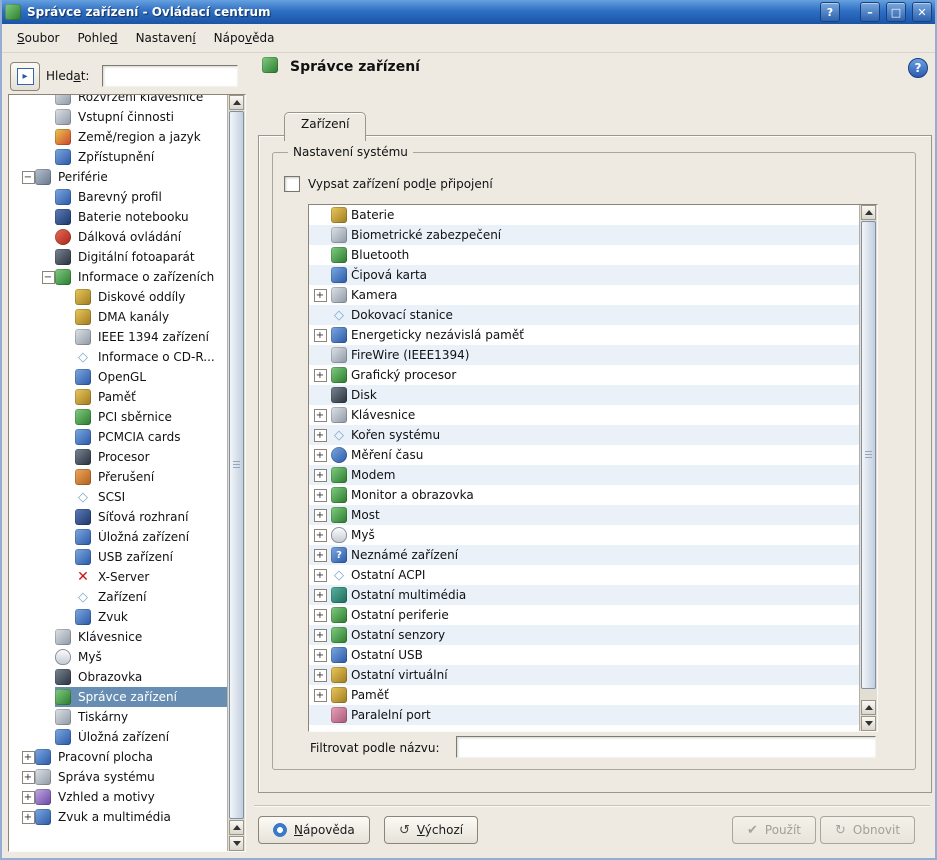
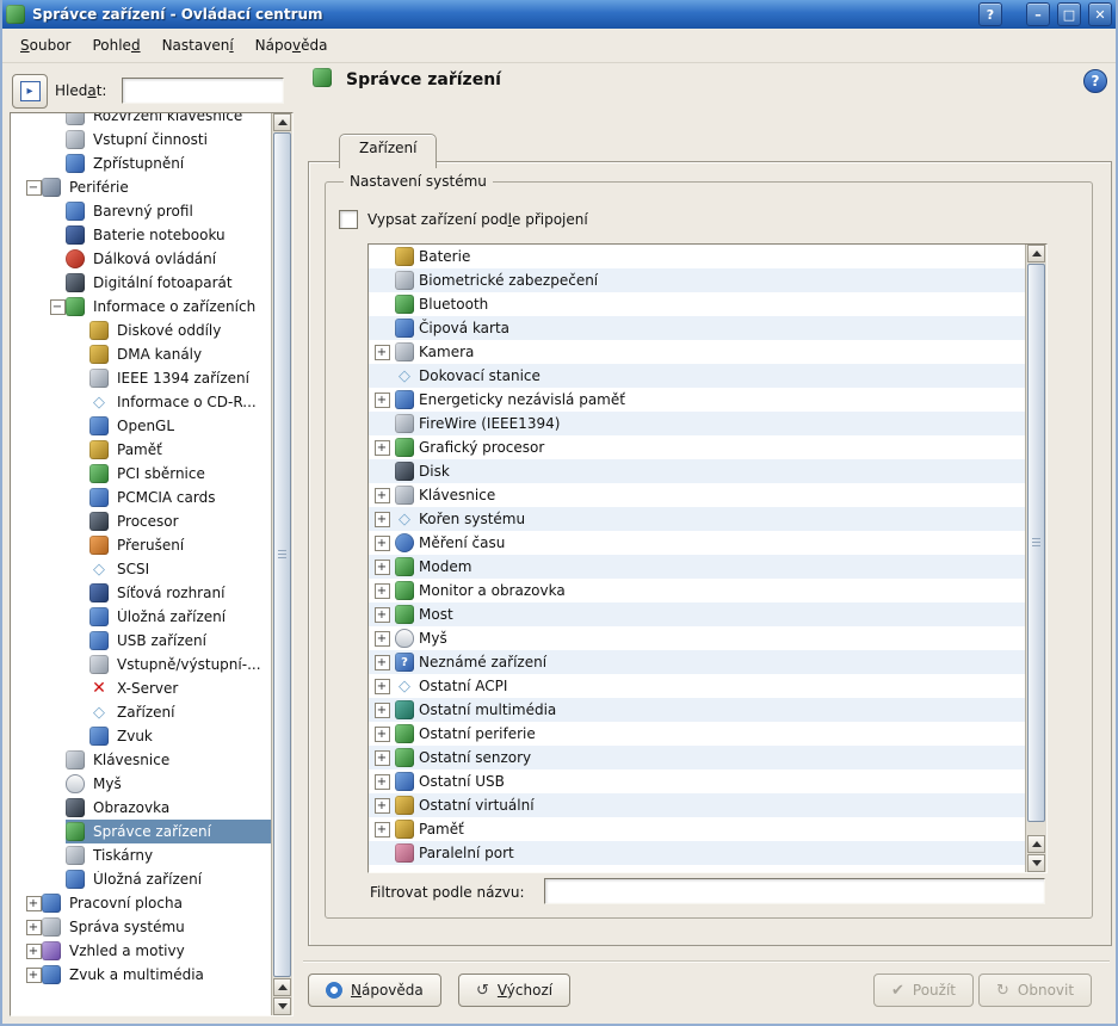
  Správce zařízení - Ovládací centrum
  ?
  –
  □
  ✕
  Soubor
  Pohled
  Nastavení
  Nápověda
  ▸
  Hledat:
  Správce zařízení
  ?
  Rozvržení klávesnice
  Vstupní činnosti
- Země/region a jazyk
  Zpřístupnění
  −
  Periférie
  Barevný profil
  Baterie notebooku
  Dálková ovládání
  Digitální fotoaparát
  −
  Informace o zařízeních
  Diskové oddíly
  DMA kanály
  IEEE 1394 zařízení
  Informace o CD-R...
  OpenGL
  Paměť
  PCI sběrnice
  PCMCIA cards
  Procesor
  Přerušení
  SCSI
  Síťová rozhraní
  Úložná zařízení
  USB zařízení
+ Vstupně/výstupní-...
  X-Server
  Zařízení
  Zvuk
  Klávesnice
  Myš
  Obrazovka
  Správce zařízení
  Tiskárny
  Úložná zařízení
  +
  Pracovní plocha
  +
  Správa systému
  +
  Vzhled a motivy
  +
  Zvuk a multimédia
  Zařízení
  Nastavení systému
  Vypsat zařízení podle připojení
  Baterie
  Biometrické zabezpečení
  Bluetooth
  Čipová karta
  +
  Kamera
  Dokovací stanice
  +
  Energeticky nezávislá paměť
  FireWire (IEEE1394)
  +
  Grafický procesor
  Disk
  +
  Klávesnice
  +
  Kořen systému
  +
  Měření času
  +
  Modem
  +
  Monitor a obrazovka
  +
  Most
  +
  Myš
  +
  Neznámé zařízení
  +
  Ostatní ACPI
  +
  Ostatní multimédia
  +
  Ostatní periferie
  +
  Ostatní senzory
  +
  Ostatní USB
  +
  Ostatní virtuální
  +
  Paměť
  Paralelní port
  Filtrovat podle názvu:
  Nápověda
  ↺
  Výchozí
  ✔
  Použít
  ↻
  Obnovit
